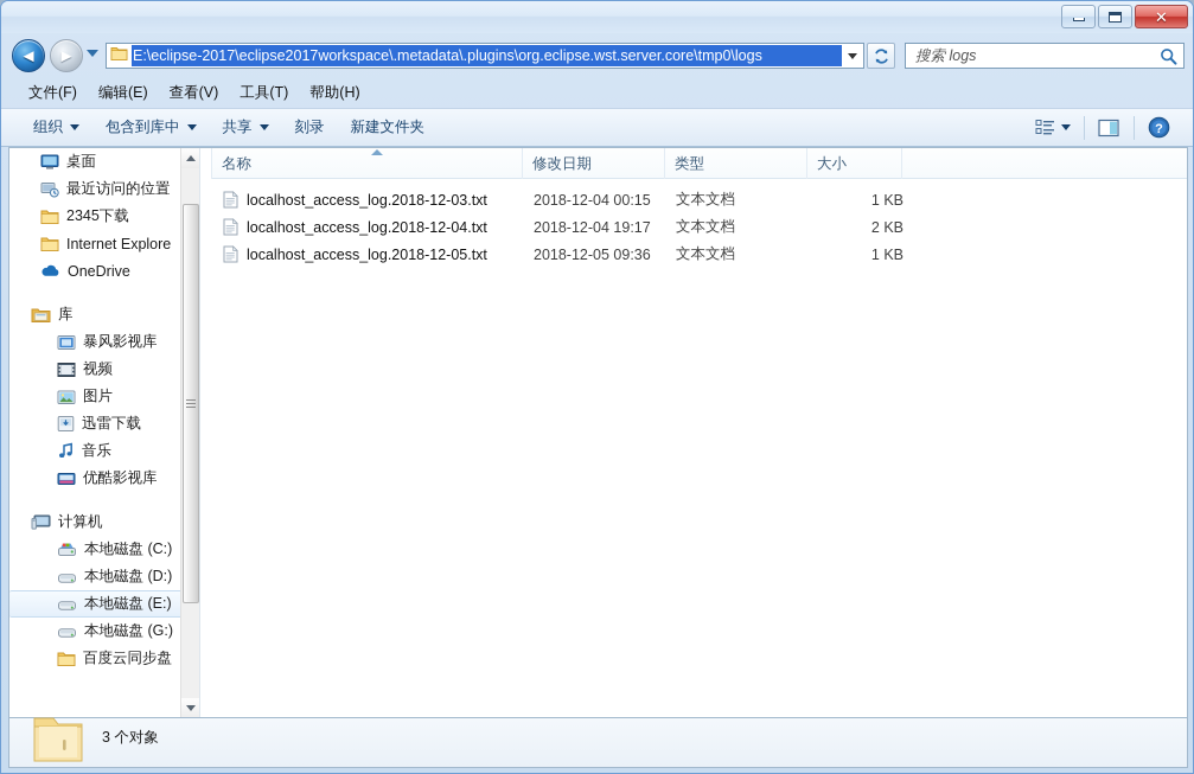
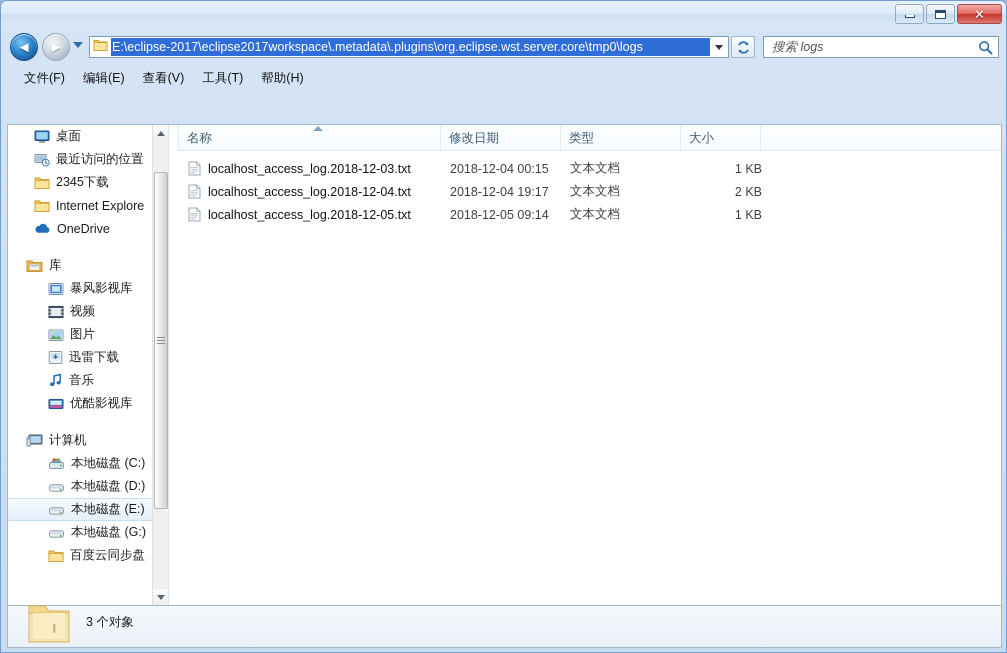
  ✕
  ◄
  ►
  E:\eclipse-2017\eclipse2017workspace\.metadata\.plugins\org.eclipse.wst.server.core\tmp0\logs
  搜索 logs
  文件(F)
  编辑(E)
  查看(V)
  工具(T)
  帮助(H)
- 组织
- 包含到库中
- 共享
- 刻录
- 新建文件夹
- ?
  桌面
  最近访问的位置
  2345下载
  Internet Explore
  OneDrive
  库
  暴风影视库
  视频
  图片
  迅雷下载
  音乐
  优酷影视库
  计算机
  本地磁盘 (C:)
  本地磁盘 (D:)
  本地磁盘 (E:)
  本地磁盘 (G:)
  百度云同步盘
  名称
  修改日期
  类型
  大小
  localhost_access_log.2018-12-03.txt
  2018-12-04 00:15
  文本文档
  1 KB
  localhost_access_log.2018-12-04.txt
  2018-12-04 19:17
  文本文档
  2 KB
  localhost_access_log.2018-12-05.txt
- 2018-12-05 09:36
+ 2018-12-05 09:14
  文本文档
  1 KB
  3 个对象
